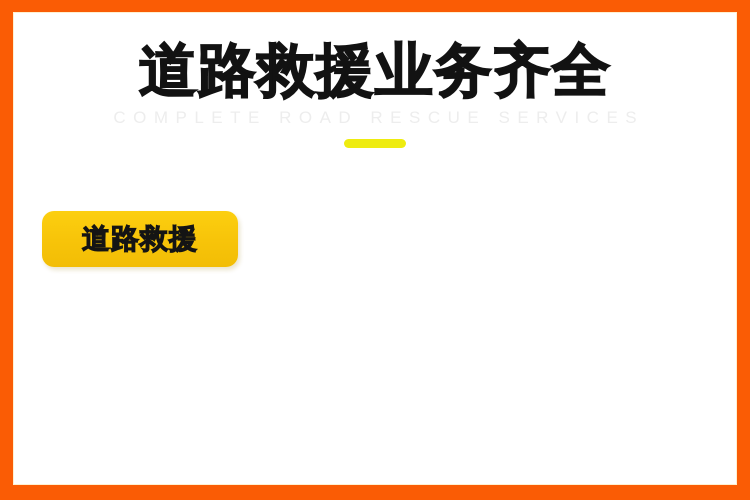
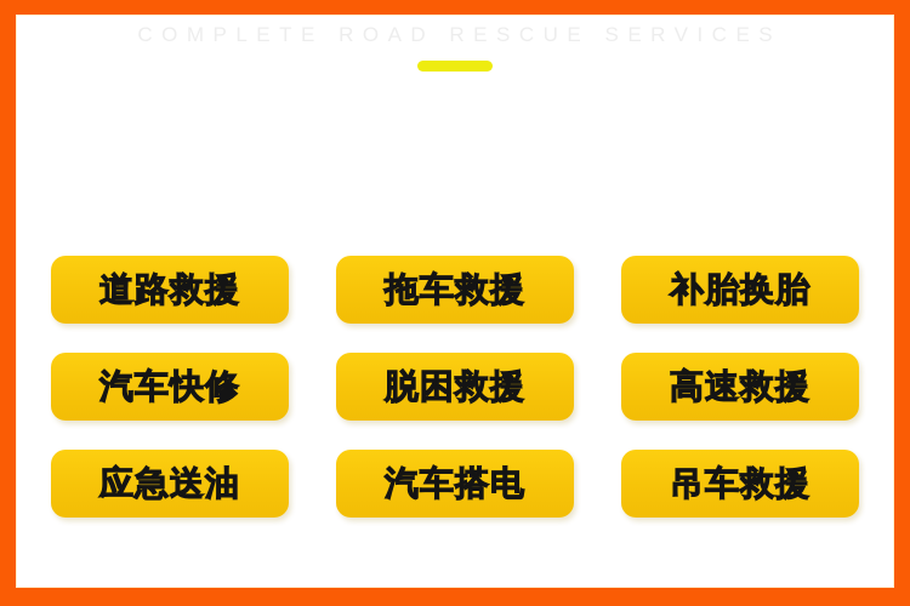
- 道路救援业务齐全
  道路救援
+ 拖车救援
+ 补胎换胎
+ 汽车快修
+ 脱困救援
+ 高速救援
+ 应急送油
+ 汽车搭电
+ 吊车救援
